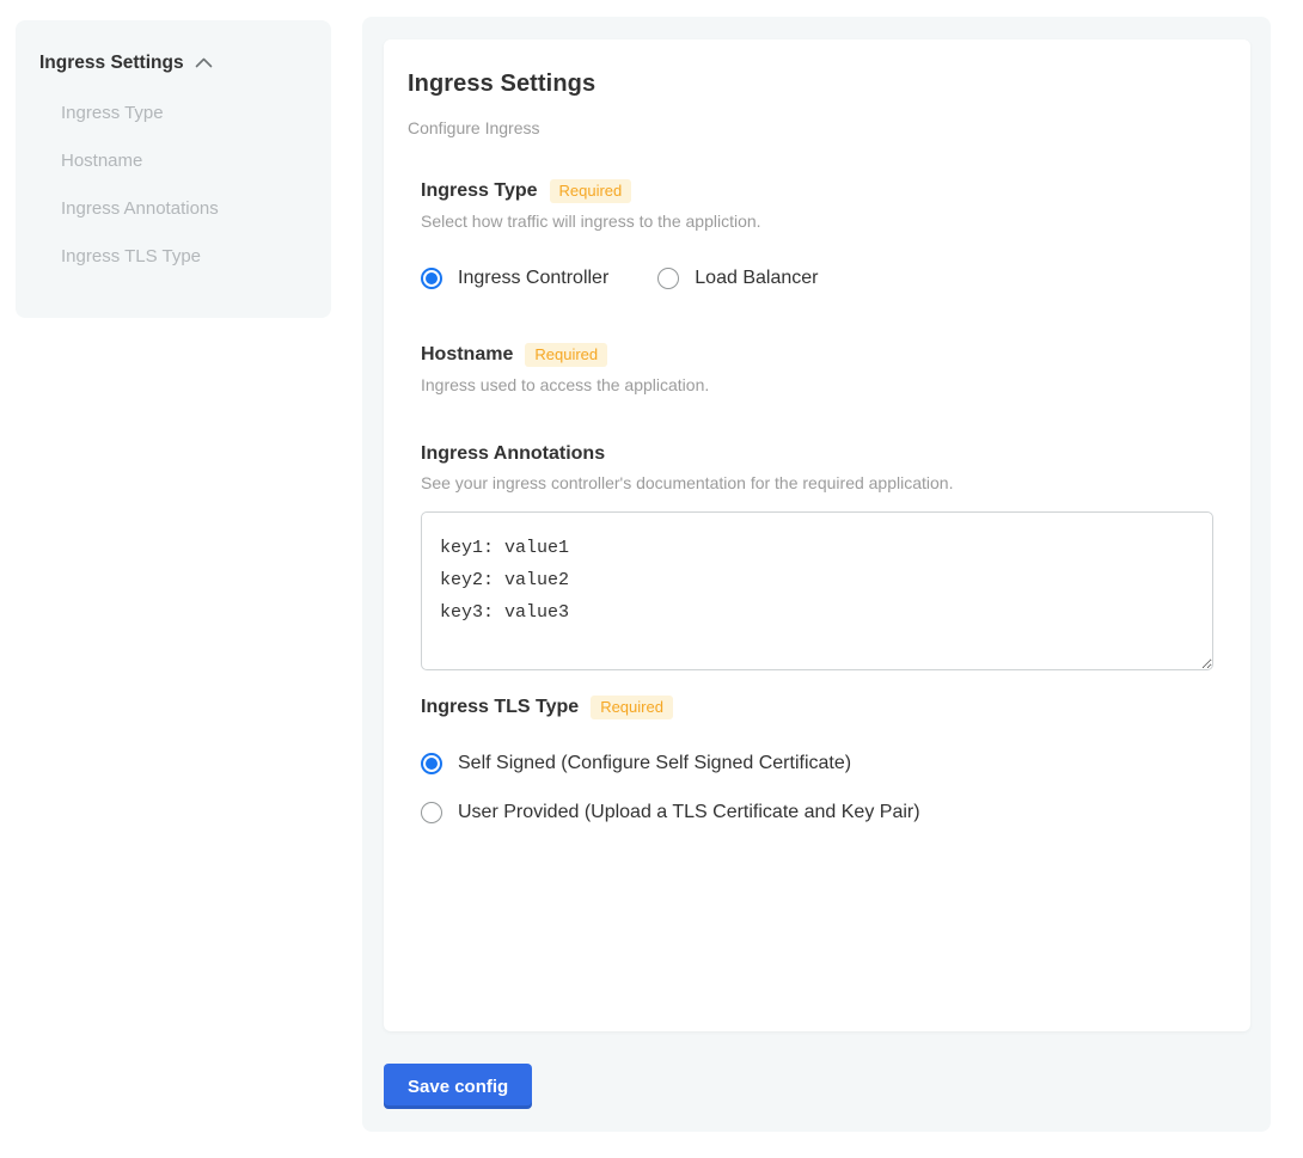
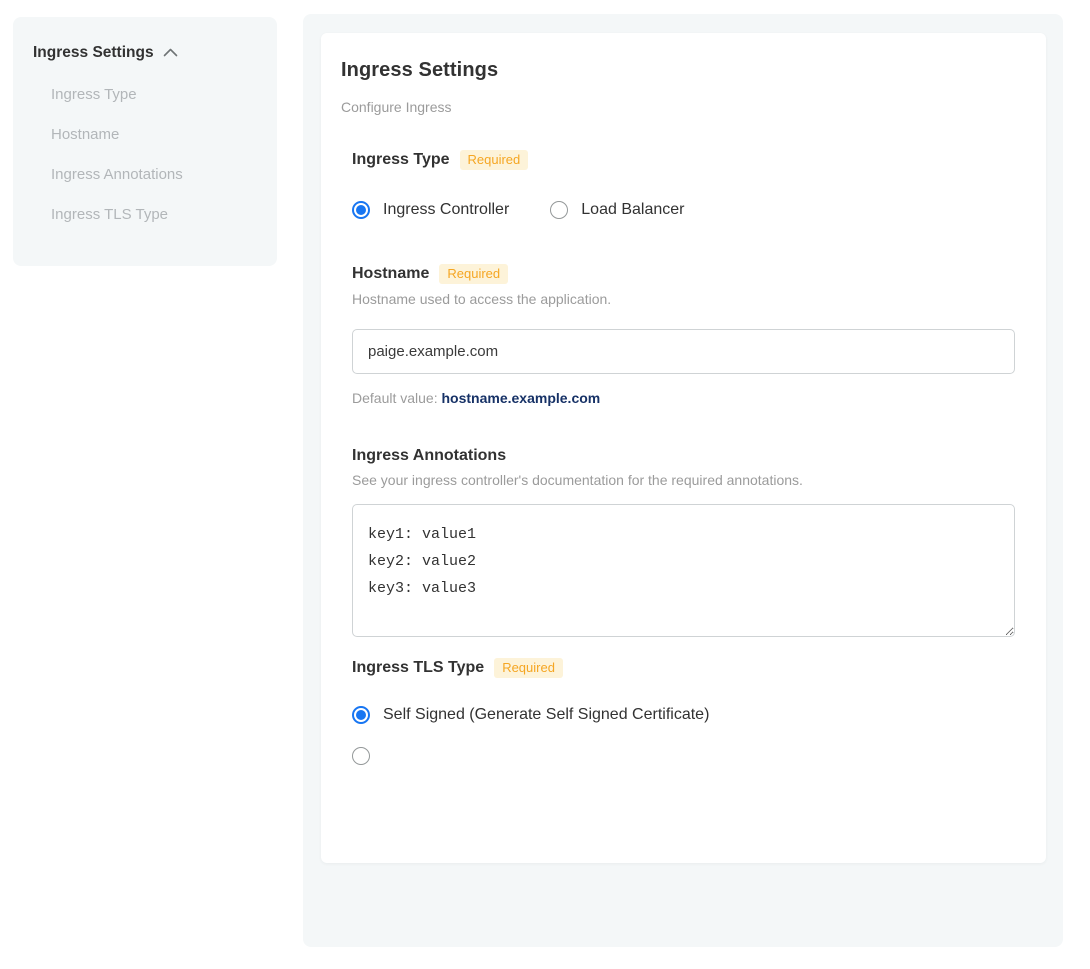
  Ingress Settings
  Ingress Type
  Hostname
  Ingress Annotations
  Ingress TLS Type
  Ingress Settings
  Configure Ingress
  Ingress Type
  Required
- Select how traffic will ingress to the appliction.
  Ingress Controller
  Load Balancer
  Hostname
  Required
- Ingress used to access the application.
+ Hostname used to access the application.
+ paige.example.com
+ Default value: hostname.example.com
  Ingress Annotations
- See your ingress controller's documentation for the required application.
+ See your ingress controller's documentation for the required annotations.
  key1: value1
  key2: value2
  key3: value3
  Ingress TLS Type
  Required
- Self Signed (Configure Self Signed Certificate)
+ Self Signed (Generate Self Signed Certificate)
- User Provided (Upload a TLS Certificate and Key Pair)
- Save config
